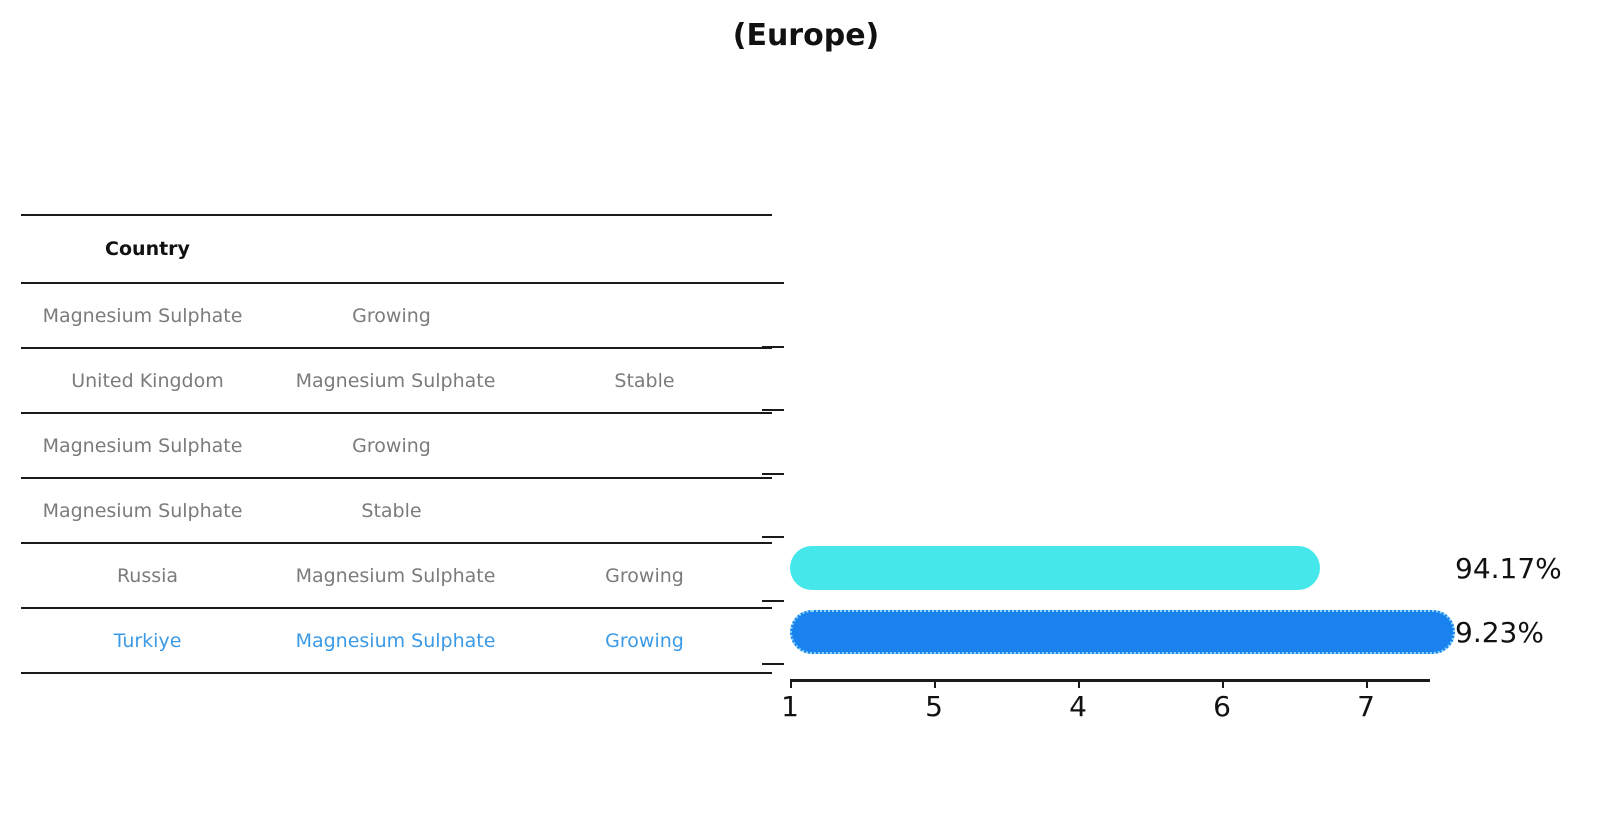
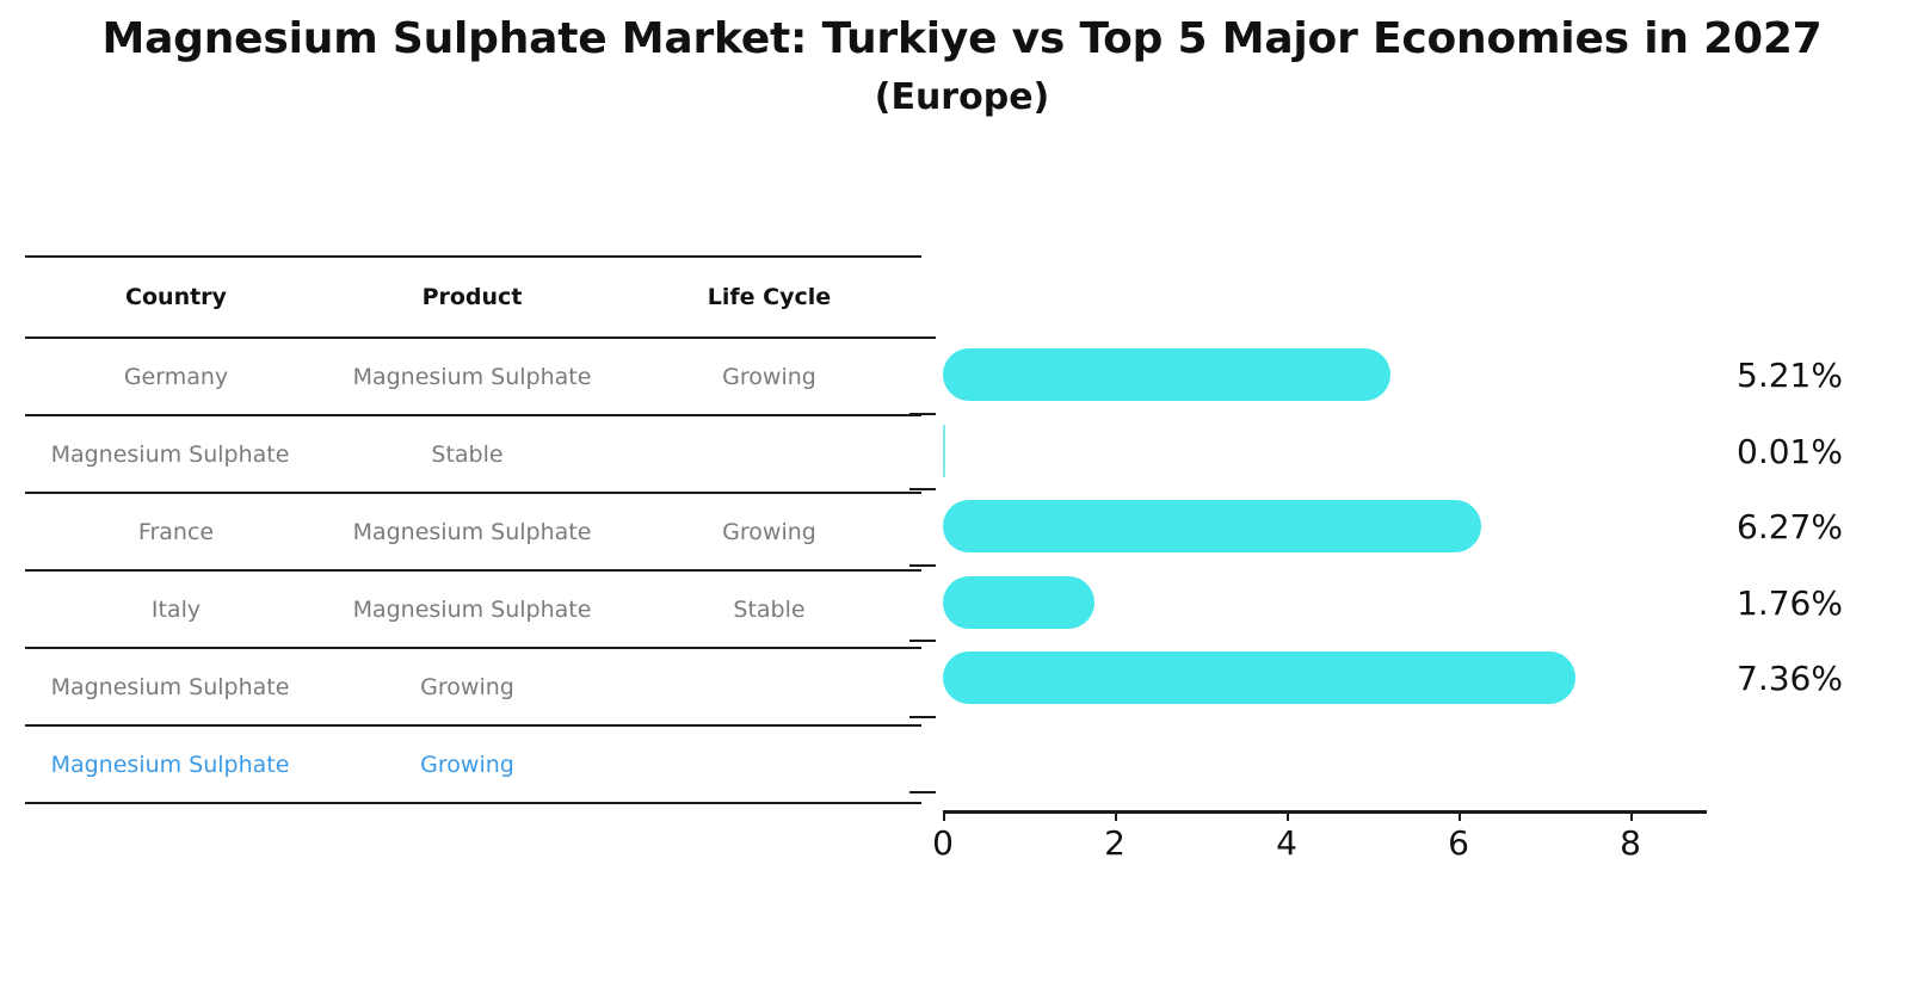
+ Magnesium Sulphate Market: Turkiye vs Top 5 Major Economies in 2027
  (Europe)
  Country
+ Product
+ Life Cycle
+ Germany
  Magnesium Sulphate
  Growing
- United Kingdom
  Magnesium Sulphate
  Stable
+ France
  Magnesium Sulphate
  Growing
+ Italy
  Magnesium Sulphate
  Stable
- Russia
  Magnesium Sulphate
  Growing
- Turkiye
  Magnesium Sulphate
  Growing
+ 5.21%
+ 0.01%
+ 6.27%
+ 1.76%
- 94.17%
+ 7.36%
- 9.23%
- 1
+ 0
- 5
+ 2
  4
  6
- 7
+ 8
